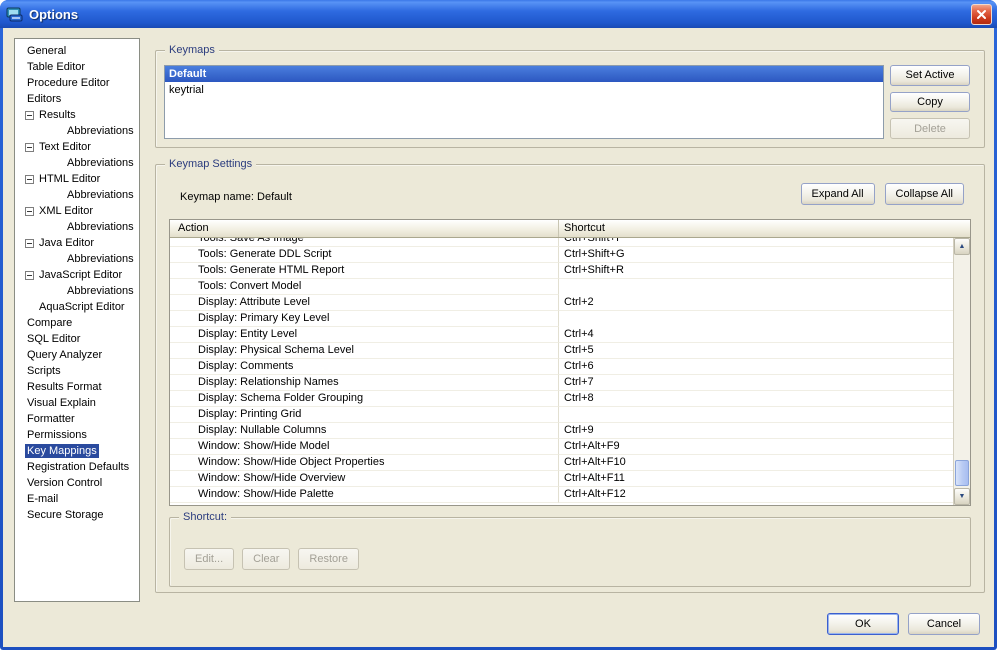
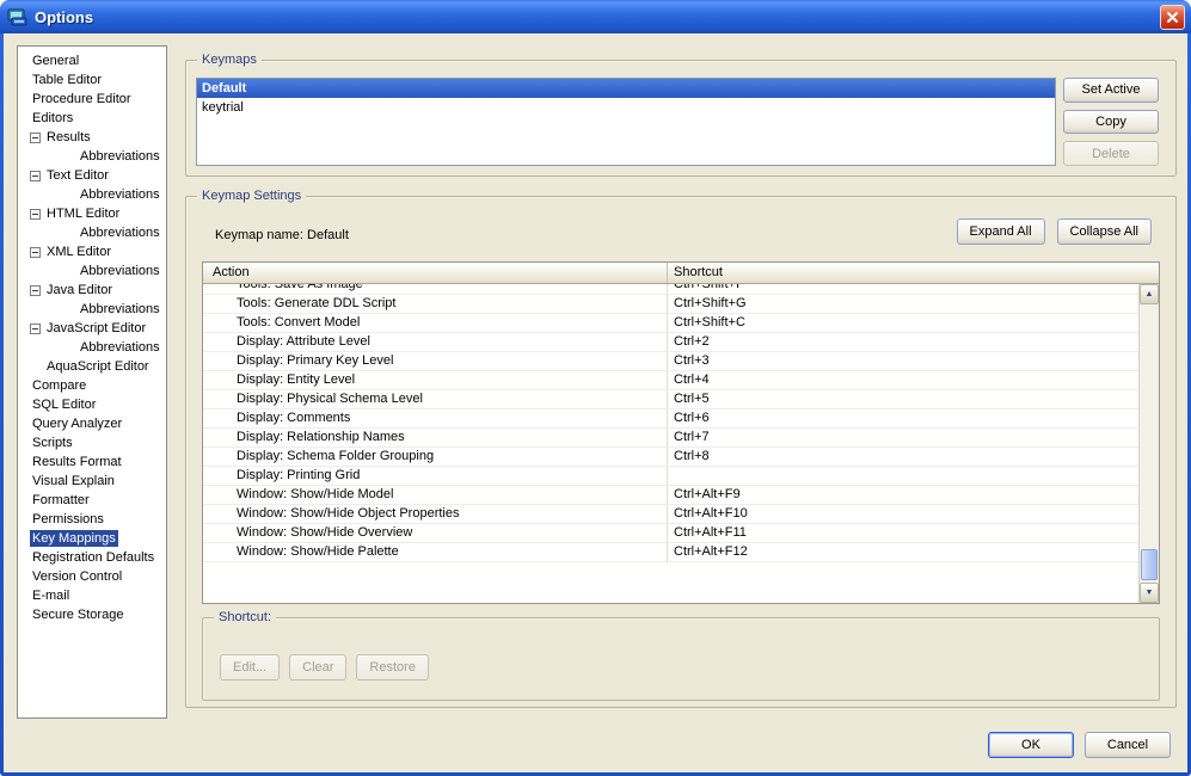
  Options
  General
  Table Editor
  Procedure Editor
  Editors
  Results
  Abbreviations
  Text Editor
  Abbreviations
  HTML Editor
  Abbreviations
  XML Editor
  Abbreviations
  Java Editor
  Abbreviations
  JavaScript Editor
  Abbreviations
  AquaScript Editor
  Compare
  SQL Editor
  Query Analyzer
  Scripts
  Results Format
  Visual Explain
  Formatter
  Permissions
  Key Mappings
  Registration Defaults
  Version Control
  E-mail
  Secure Storage
  Keymaps
  Default
  keytrial
  Set Active
  Copy
  Delete
  Keymap Settings
  Keymap name: Default
  Expand All
  Collapse All
  Action
  Shortcut
  Tools: Save As Image
  Ctrl+Shift+I
  Tools: Generate DDL Script
  Ctrl+Shift+G
- Tools: Generate HTML Report
- Ctrl+Shift+R
  Tools: Convert Model
+ Ctrl+Shift+C
  Display: Attribute Level
  Ctrl+2
  Display: Primary Key Level
+ Ctrl+3
  Display: Entity Level
  Ctrl+4
  Display: Physical Schema Level
  Ctrl+5
  Display: Comments
  Ctrl+6
  Display: Relationship Names
  Ctrl+7
  Display: Schema Folder Grouping
  Ctrl+8
  Display: Printing Grid
- Display: Nullable Columns
- Ctrl+9
  Window: Show/Hide Model
  Ctrl+Alt+F9
  Window: Show/Hide Object Properties
  Ctrl+Alt+F10
  Window: Show/Hide Overview
  Ctrl+Alt+F11
  Window: Show/Hide Palette
  Ctrl+Alt+F12
  Shortcut:
  Edit...
  Clear
  Restore
  OK
  Cancel
